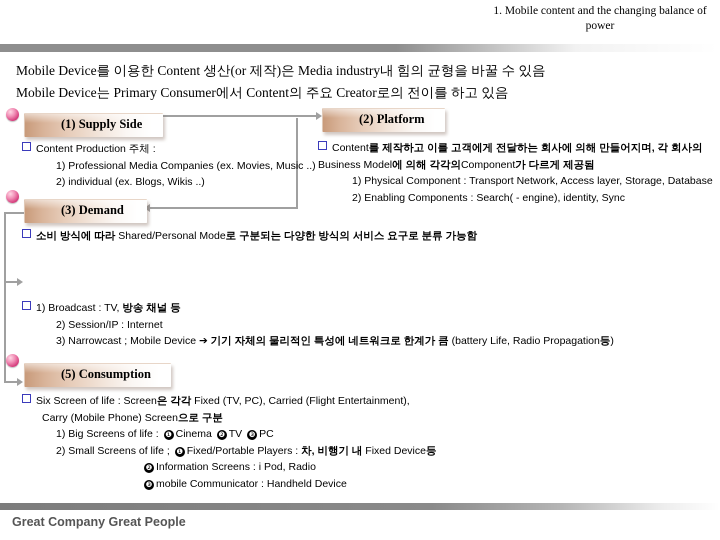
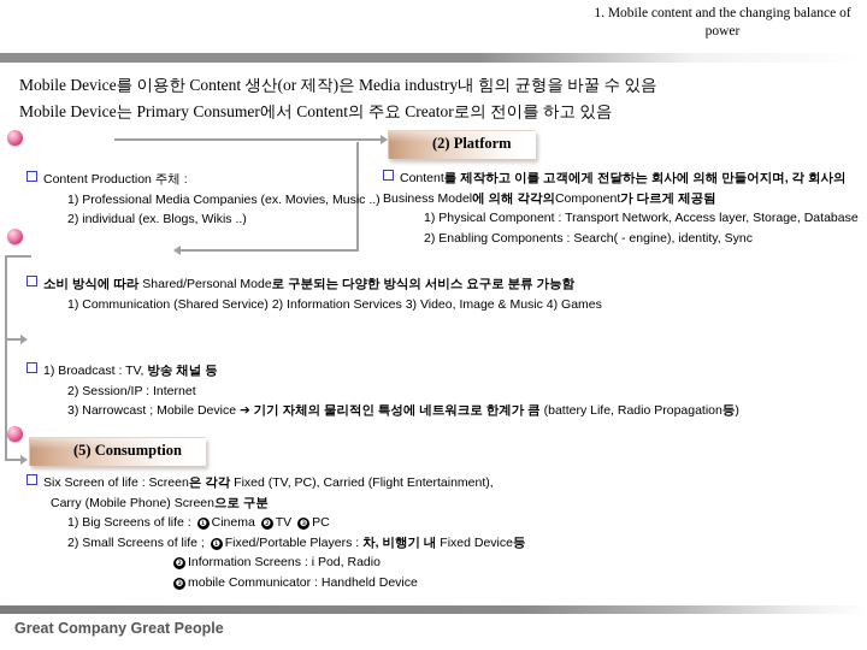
  1. Mobile content and the changing balance of power
  Mobile Device를 이용한 Content 생산(or 제작)은 Media industry내 힘의 균형을 바꿀 수 있음
  Mobile Device는 Primary Consumer에서 Content의 주요 Creator로의 전이를 하고 있음
- (1) Supply Side
  Content Production 주체 :
  1) Professional Media Companies (ex. Movies, Music ..)
  2) individual (ex. Blogs, Wikis ..)
  (2) Platform
  Content를 제작하고 이를 고객에게 전달하는 회사에 의해 만들어지며, 각 회사의
  Business Model에 의해 각각의Component가 다르게 제공됨
  1) Physical Component : Transport Network, Access layer, Storage, Database
  2) Enabling Components : Search( - engine), identity, Sync
- (3) Demand
  소비 방식에 따라 Shared/Personal Mode로 구분되는 다양한 방식의 서비스 요구로 분류 가능함
+ 1) Communication (Shared Service) 2) Information Services 3) Video, Image & Music 4) Games
  1) Broadcast : TV, 방송 채널 등
  2) Session/IP : Internet
  3) Narrowcast ; Mobile Device ➔ 기기 자체의 물리적인 특성에 네트워크로 한계가 큼 (battery Life, Radio Propagation등)
  (5) Consumption
  Six Screen of life : Screen은 각각 Fixed (TV, PC), Carried (Flight Entertainment),
  Carry (Mobile Phone) Screen으로 구분
  1) Big Screens of life : ❶ Cinema ❷ TV ❸ PC
  2) Small Screens of life ; ❶ Fixed/Portable Players : 차, 비행기 내 Fixed Device등
  ❷ Information Screens : i Pod, Radio
  ❸ mobile Communicator : Handheld Device
  Great Company Great People
